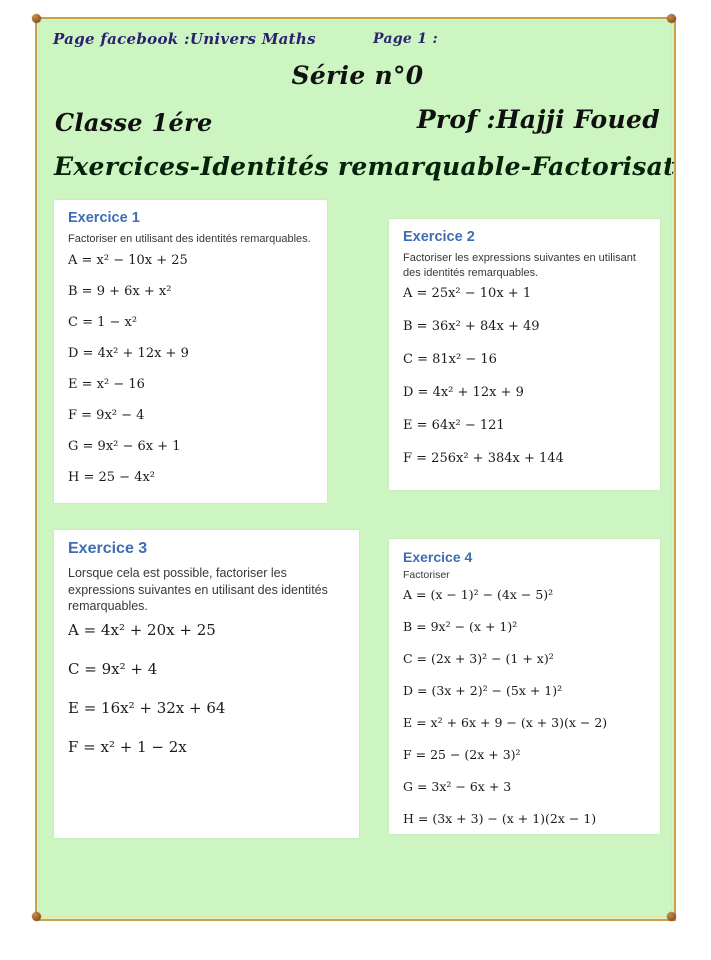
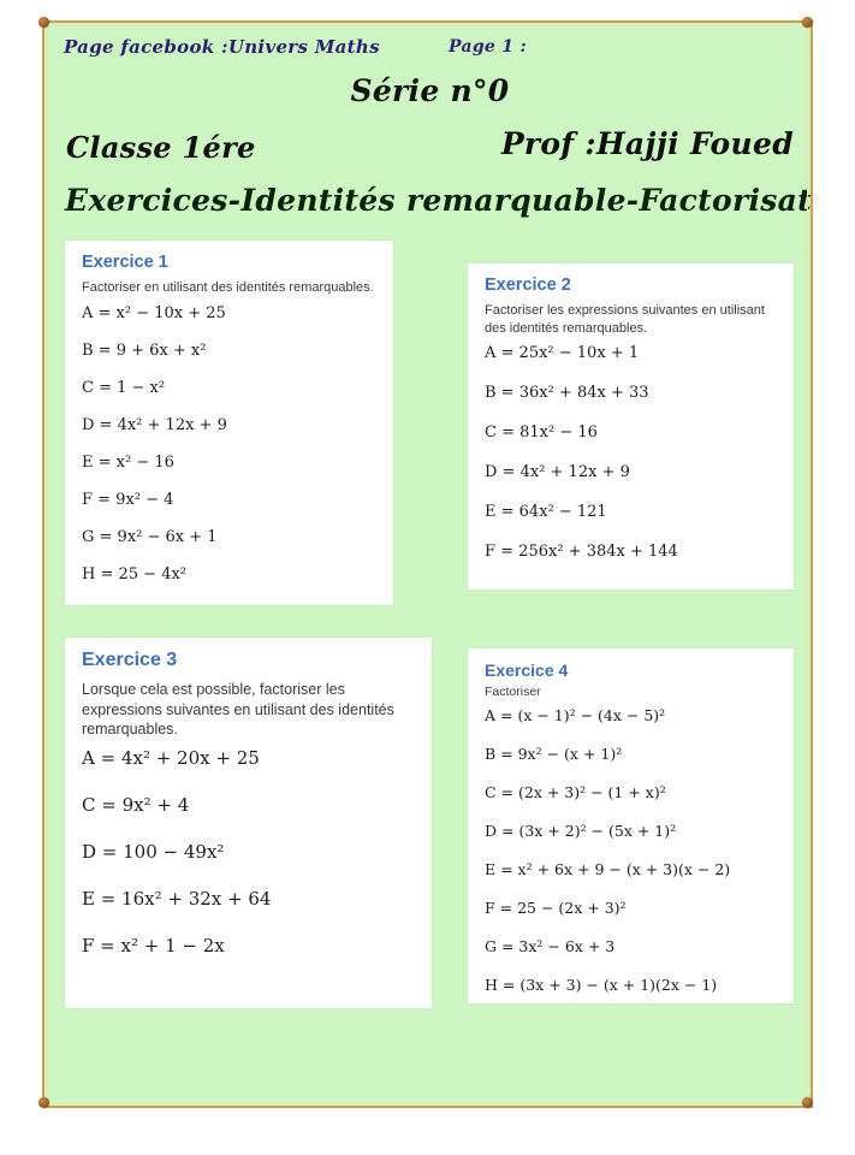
  Page facebook :Univers Maths
  Page 1 :
  Série n°0
  Classe 1ére
  Prof :Hajji Foued
  Exercices-Identités remarquable-Factorisat
  Exercice 1
  Factoriser en utilisant des identités remarquables.
  A = x² − 10x + 25
  B = 9 + 6x + x²
  C = 1 − x²
  D = 4x² + 12x + 9
  E = x² − 16
  F = 9x² − 4
  G = 9x² − 6x + 1
  H = 25 − 4x²
  Exercice 2
  Factoriser les expressions suivantes en utilisant des identités remarquables.
  A = 25x² − 10x + 1
- B = 36x² + 84x + 49
+ B = 36x² + 84x + 33
  C = 81x² − 16
  D = 4x² + 12x + 9
  E = 64x² − 121
  F = 256x² + 384x + 144
  Exercice 3
  Lorsque cela est possible, factoriser les expressions suivantes en utilisant des identités remarquables.
  A = 4x² + 20x + 25
  C = 9x² + 4
+ D = 100 − 49x²
  E = 16x² + 32x + 64
  F = x² + 1 − 2x
  Exercice 4
  Factoriser
  A = (x − 1)² − (4x − 5)²
  B = 9x² − (x + 1)²
  C = (2x + 3)² − (1 + x)²
  D = (3x + 2)² − (5x + 1)²
  E = x² + 6x + 9 − (x + 3)(x − 2)
  F = 25 − (2x + 3)²
  G = 3x² − 6x + 3
  H = (3x + 3) − (x + 1)(2x − 1)
